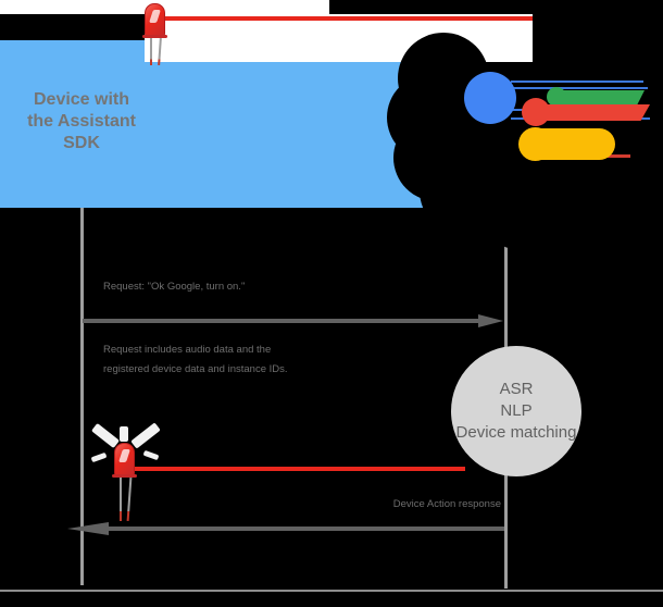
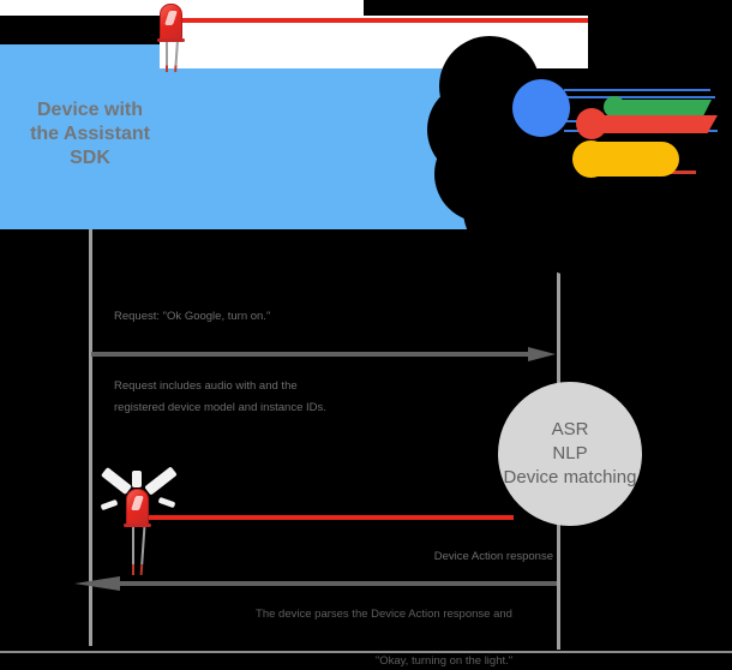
  Device with
  the Assistant
  SDK
  Request: "Ok Google, turn on."
- Request includes audio data and the
+ Request includes audio with and the
- registered device data and instance IDs.
+ registered device model and instance IDs.
  ASR
  NLP
  Device matching
  Device Action response
+ The device parses the Device Action response and
+ "Okay, turning on the light."
